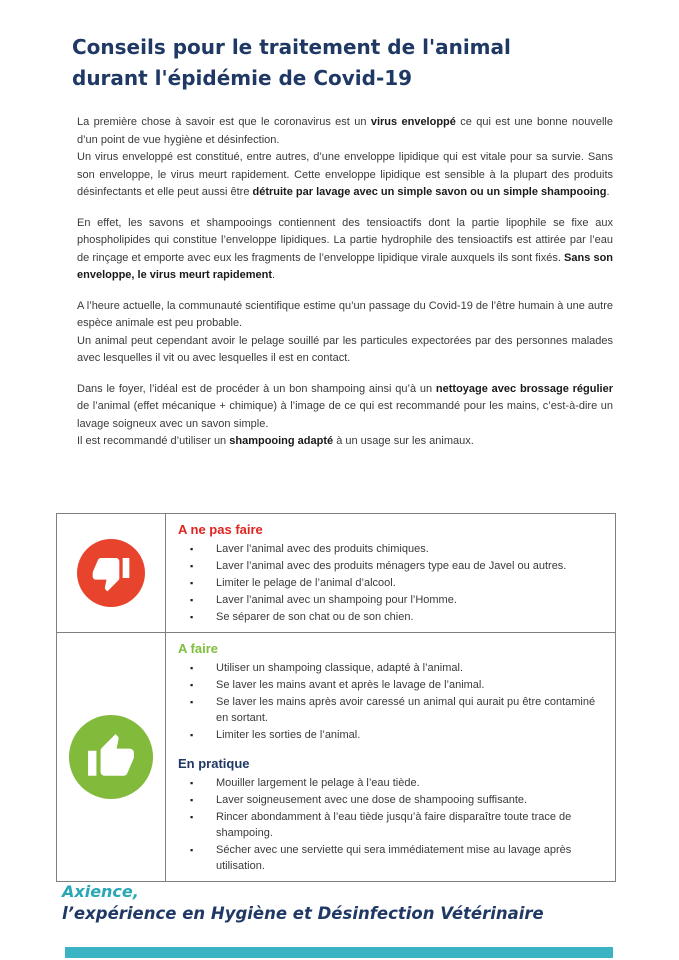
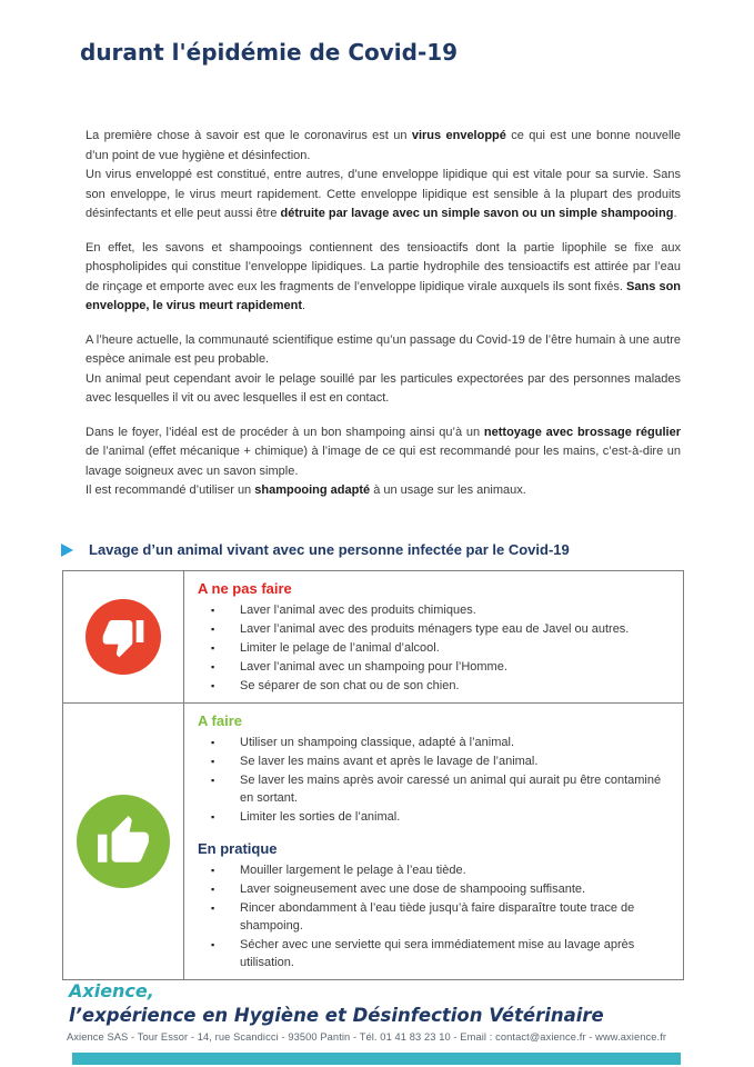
- Conseils pour le traitement de l'animal
  durant l'épidémie de Covid-19
  La première chose à savoir est que le coronavirus est un virus enveloppé ce qui est une bonne nouvelle d’un point de vue hygiène et désinfection.
  Un virus enveloppé est constitué, entre autres, d’une enveloppe lipidique qui est vitale pour sa survie. Sans son enveloppe, le virus meurt rapidement. Cette enveloppe lipidique est sensible à la plupart des produits désinfectants et elle peut aussi être détruite par lavage avec un simple savon ou un simple shampooing.
  En effet, les savons et shampooings contiennent des tensioactifs dont la partie lipophile se fixe aux phospholipides qui constitue l’enveloppe lipidiques. La partie hydrophile des tensioactifs est attirée par l’eau de rinçage et emporte avec eux les fragments de l’enveloppe lipidique virale auxquels ils sont fixés. Sans son enveloppe, le virus meurt rapidement.
  A l’heure actuelle, la communauté scientifique estime qu’un passage du Covid-19 de l’être humain à une autre espèce animale est peu probable.
  Un animal peut cependant avoir le pelage souillé par les particules expectorées par des personnes malades avec lesquelles il vit ou avec lesquelles il est en contact.
  Dans le foyer, l’idéal est de procéder à un bon shampoing ainsi qu’à un nettoyage avec brossage régulier de l’animal (effet mécanique + chimique) à l’image de ce qui est recommandé pour les mains, c’est-à-dire un lavage soigneux avec un savon simple.
  Il est recommandé d’utiliser un shampooing adapté à un usage sur les animaux.
+ Lavage d’un animal vivant avec une personne infectée par le Covid-19
  A ne pas faire
  Laver l’animal avec des produits chimiques.
  Laver l’animal avec des produits ménagers type eau de Javel ou autres.
  Limiter le pelage de l’animal d’alcool.
  Laver l’animal avec un shampoing pour l’Homme.
  Se séparer de son chat ou de son chien.
  A faire
  Utiliser un shampoing classique, adapté à l’animal.
  Se laver les mains avant et après le lavage de l’animal.
  Se laver les mains après avoir caressé un animal qui aurait pu être contaminé en sortant.
  Limiter les sorties de l’animal.
  En pratique
  Mouiller largement le pelage à l’eau tiède.
  Laver soigneusement avec une dose de shampooing suffisante.
  Rincer abondamment à l’eau tiède jusqu’à faire disparaître toute trace de shampoing.
  Sécher avec une serviette qui sera immédiatement mise au lavage après utilisation.
  Axience,
  l’expérience en Hygiène et Désinfection Vétérinaire
+ Axience SAS - Tour Essor - 14, rue Scandicci - 93500 Pantin - Tél. 01 41 83 23 10 - Email : contact@axience.fr - www.axience.fr
